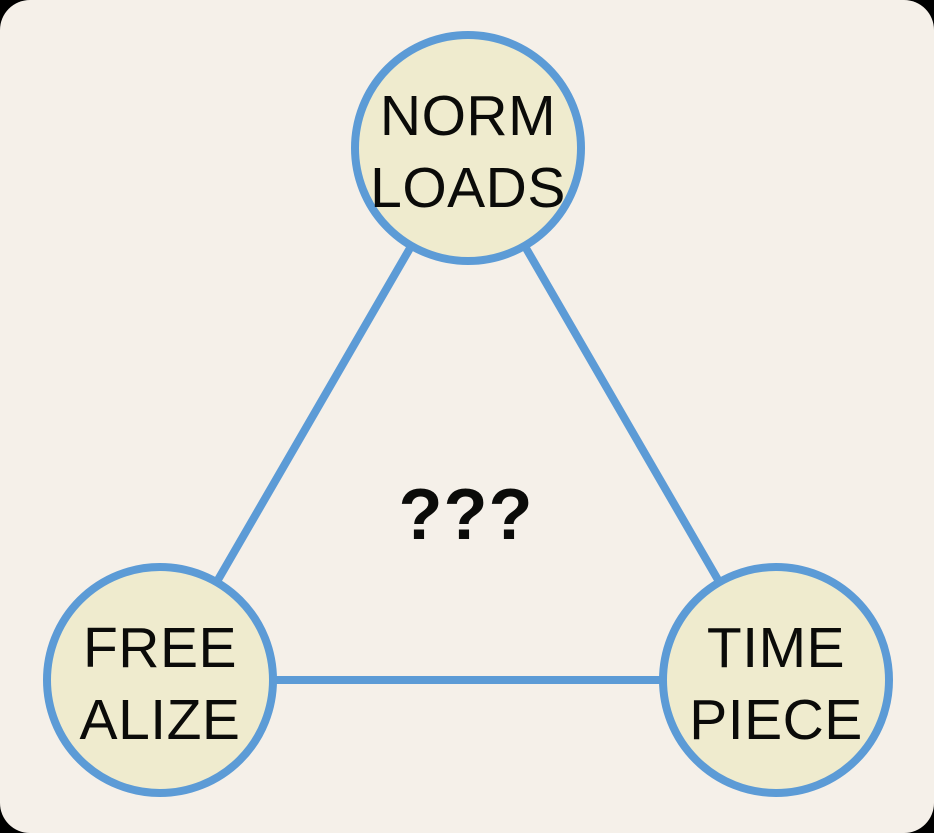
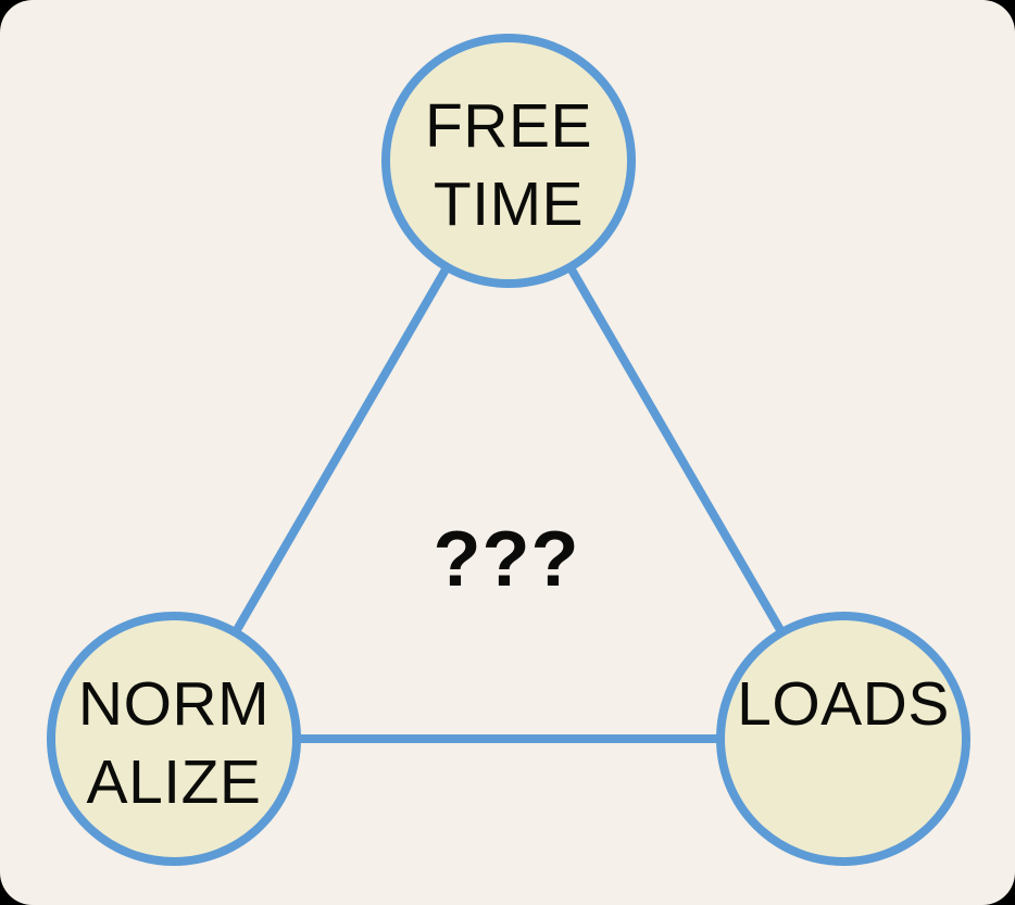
- NORM
+ FREE
- LOADS
+ TIME
- FREE
+ NORM
  ALIZE
- TIME
+ LOADS
- PIECE
  ???
